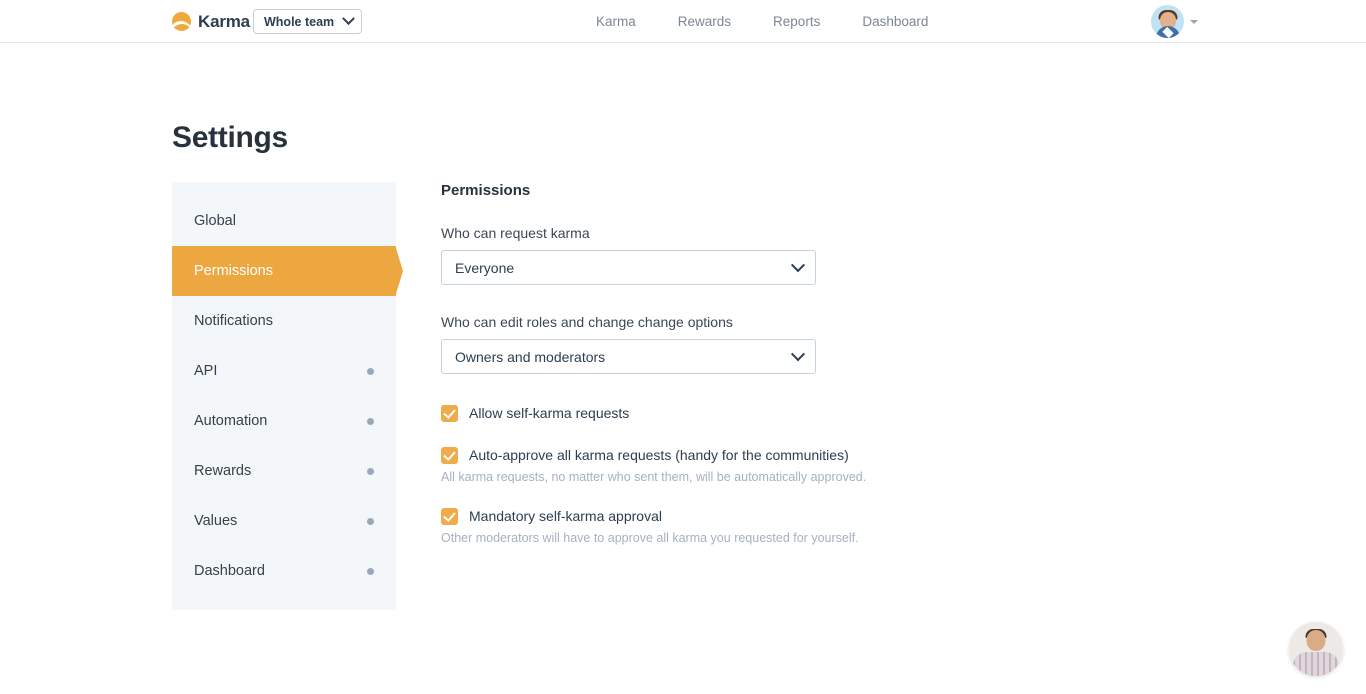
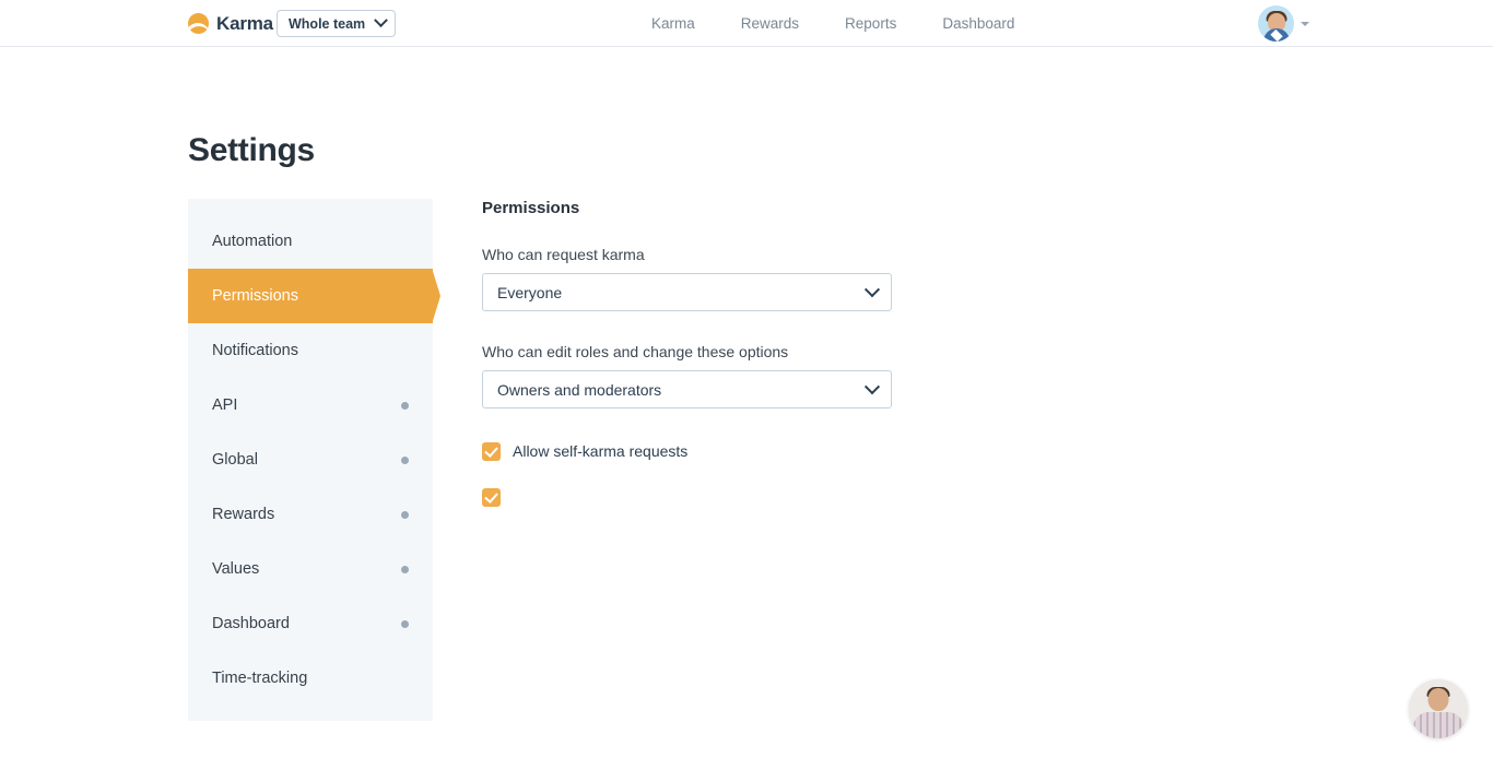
  Karma
  Whole team
  Karma
  Rewards
  Reports
  Dashboard
  Settings
- Global
+ Automation
  Permissions
  Notifications
  API
- Automation
+ Global
  Rewards
  Values
  Dashboard
+ Time-tracking
  Permissions
  Who can request karma
  Everyone
- Who can edit roles and change change options
+ Who can edit roles and change these options
  Owners and moderators
  Allow self-karma requests
- Auto-approve all karma requests (handy for the communities)
- All karma requests, no matter who sent them, will be automatically approved.
- Mandatory self-karma approval
- Other moderators will have to approve all karma you requested for yourself.
